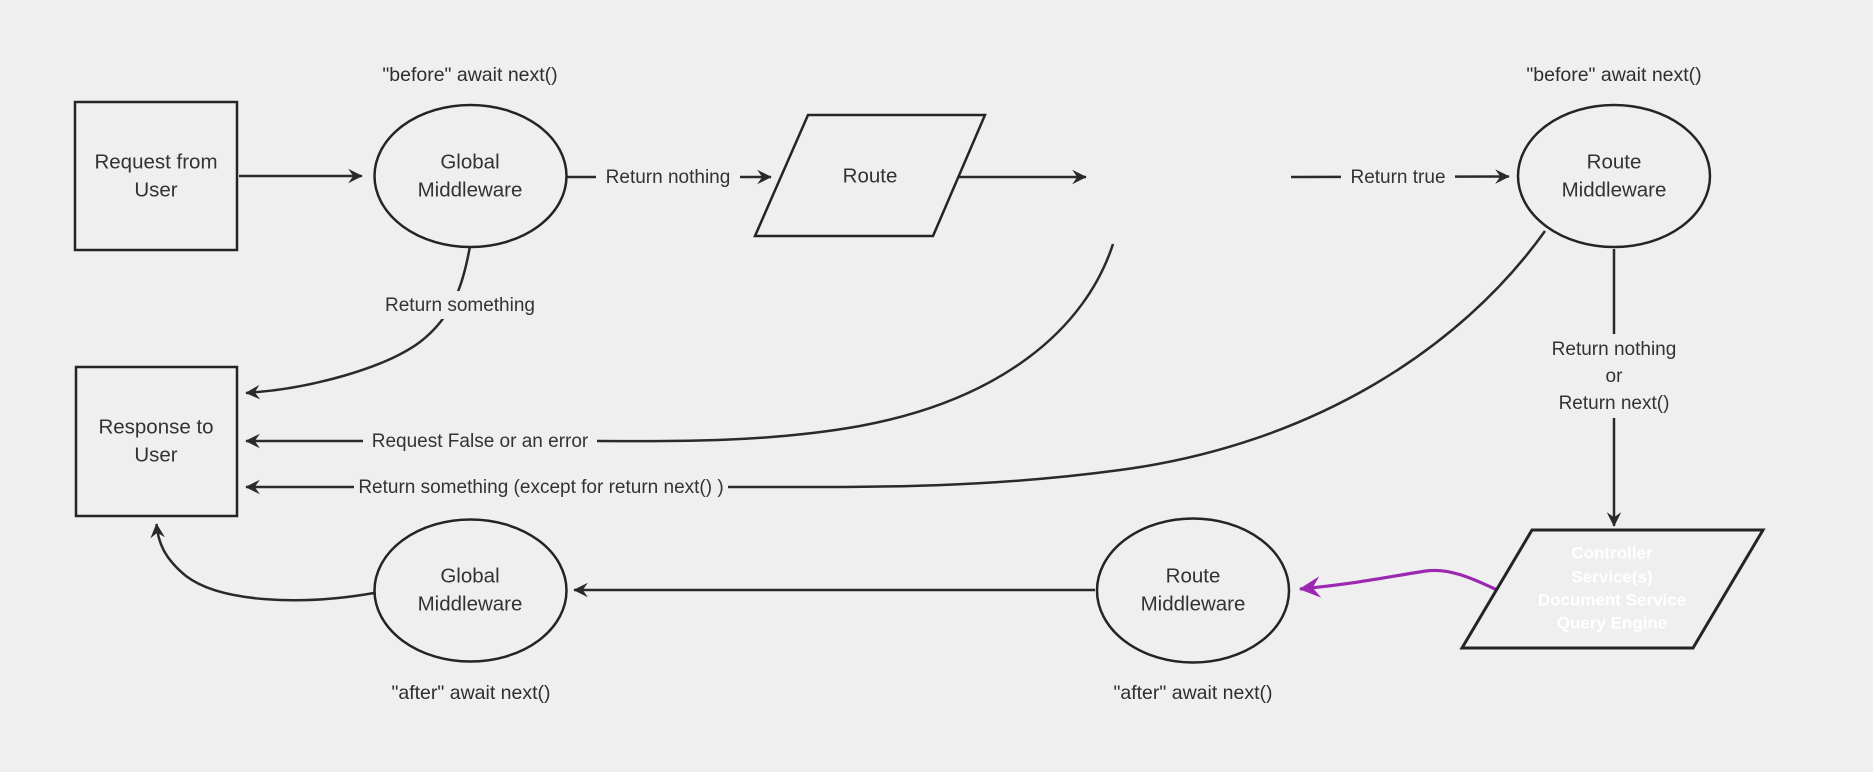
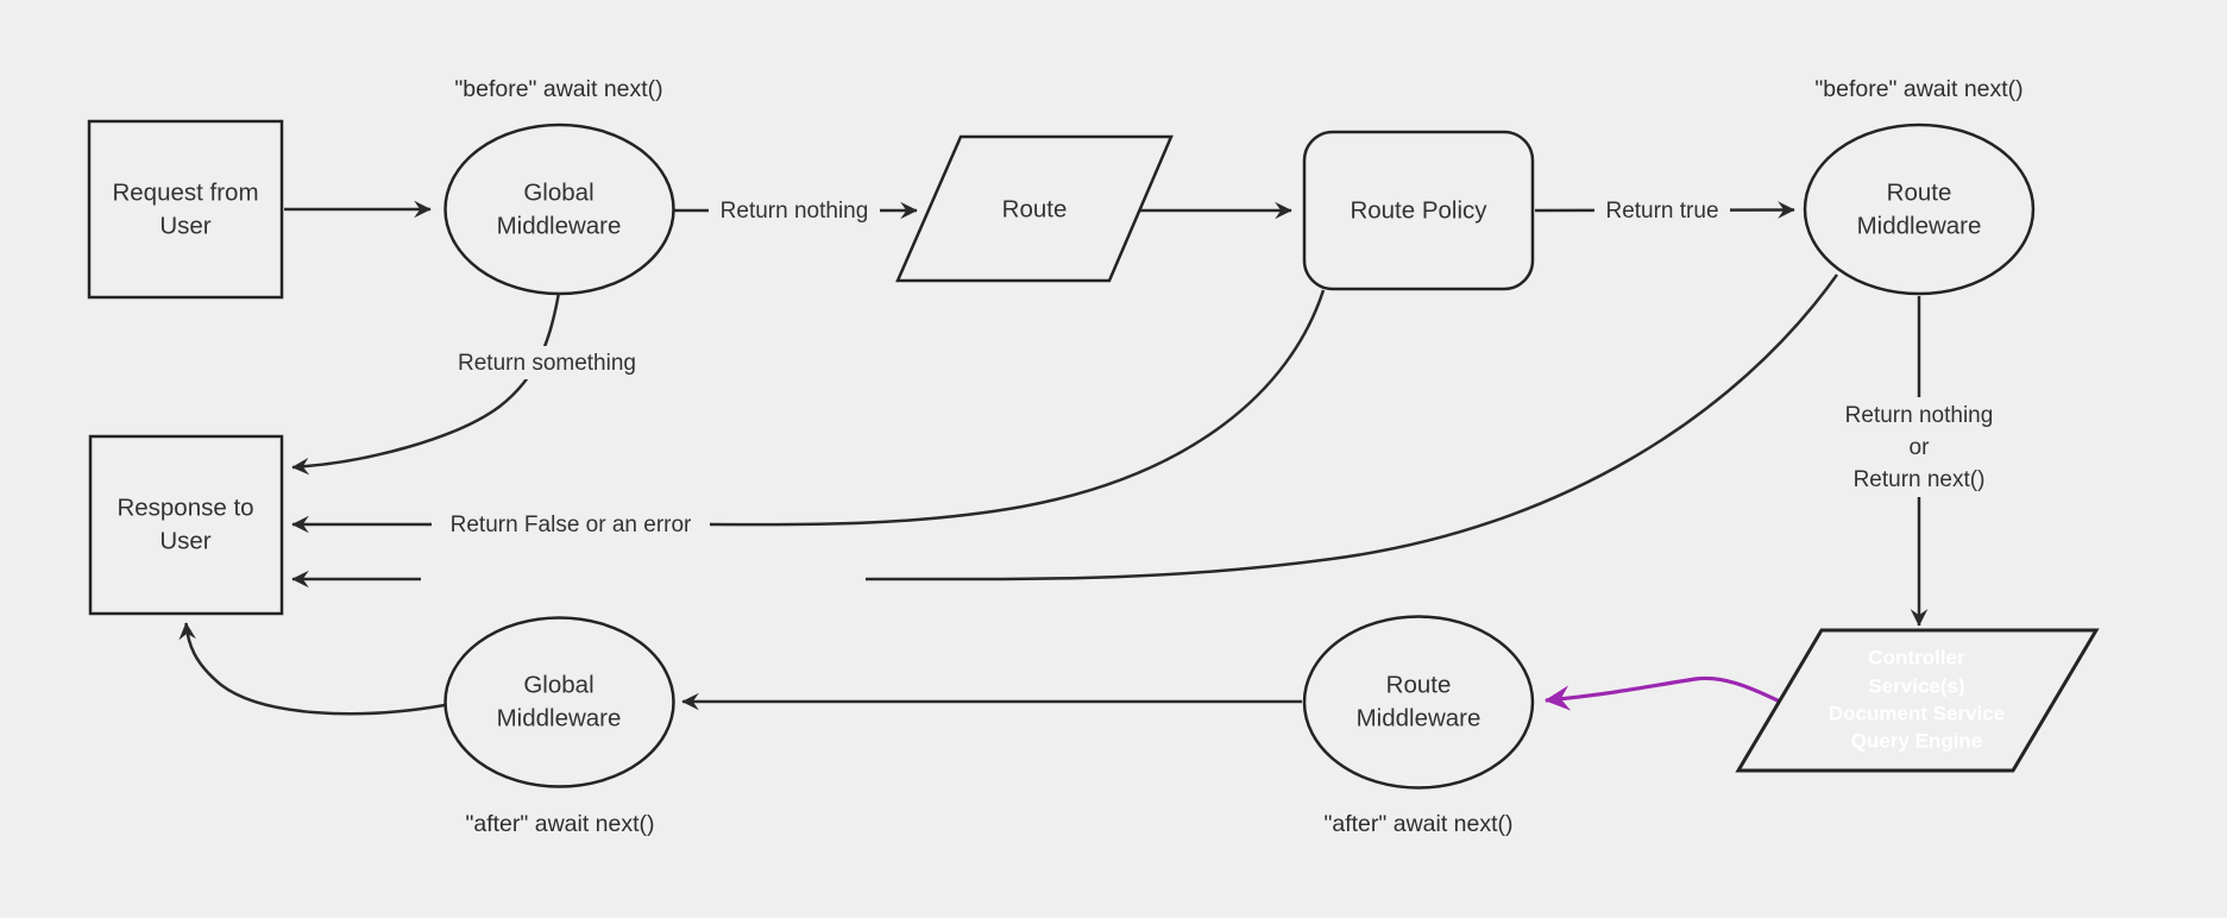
  Return nothing
  Return true
  Return something
- Request False or an error
+ Return False or an error
- Return something (except for return next() )
  Return nothing
  or
  Return next()
  "before" await next()
  "before" await next()
  "after" await next()
  "after" await next()
  Request from
  User
  Global
  Middleware
  Route
+ Route Policy
  Route
  Middleware
  Response to
  User
  Global
  Middleware
  Route
  Middleware
